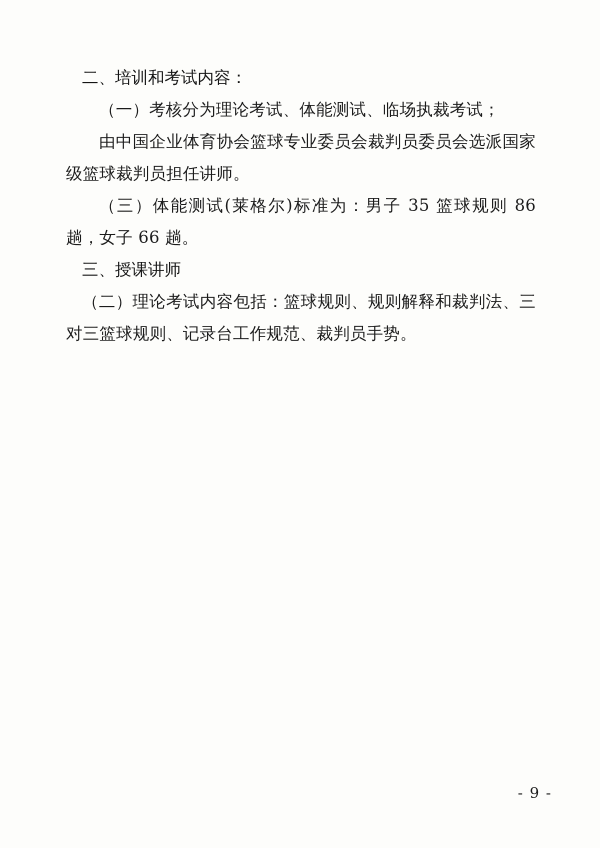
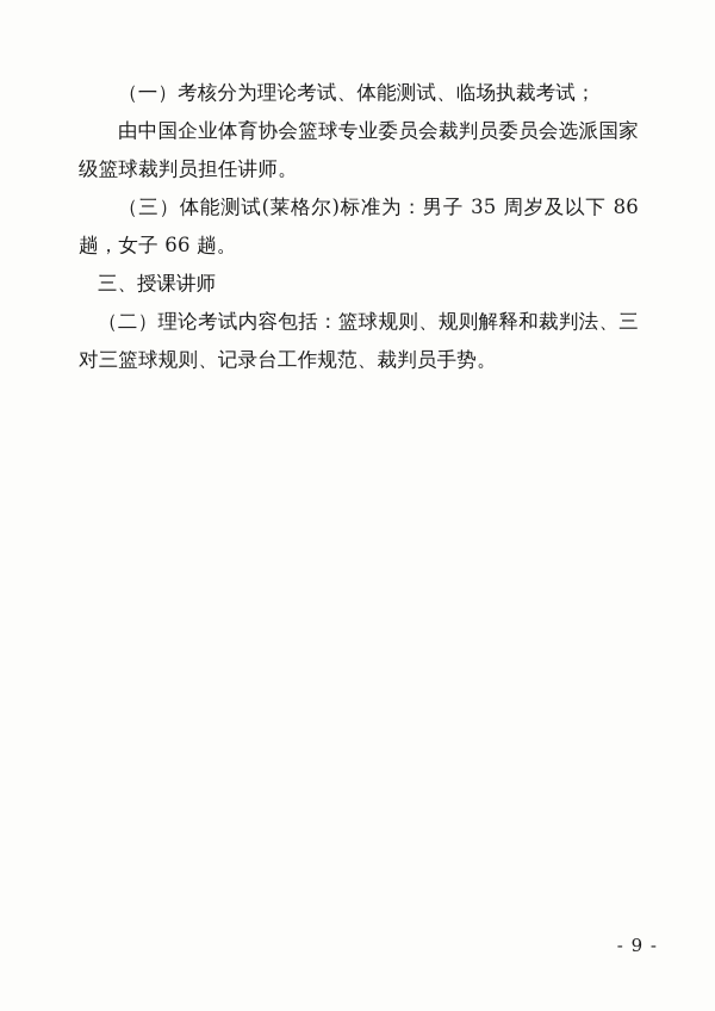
- 二、培训和考试内容：
  （一）考核分为理论考试、体能测试、临场执裁考试；
  由中国企业体育协会篮球专业委员会裁判员委员会选派国家级篮球裁判员担任讲师。
- （三）体能测试(莱格尔)标准为：男子 35 篮球规则 86 趟，女子 66 趟。
+ （三）体能测试(莱格尔)标准为：男子 35 周岁及以下 86 趟，女子 66 趟。
  三、授课讲师
  （二）理论考试内容包括：篮球规则、规则解释和裁判法、三对三篮球规则、记录台工作规范、裁判员手势。
  - 9 -
